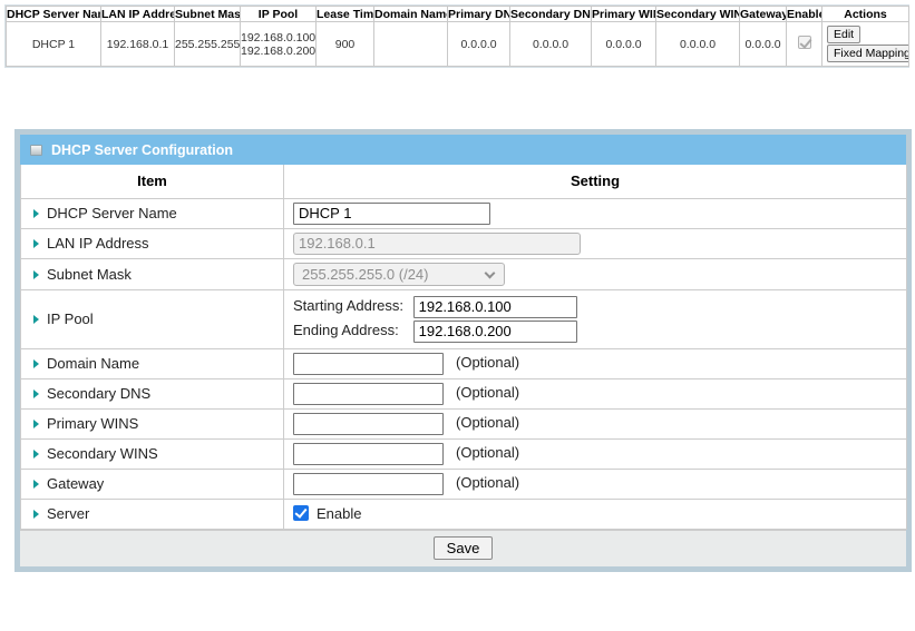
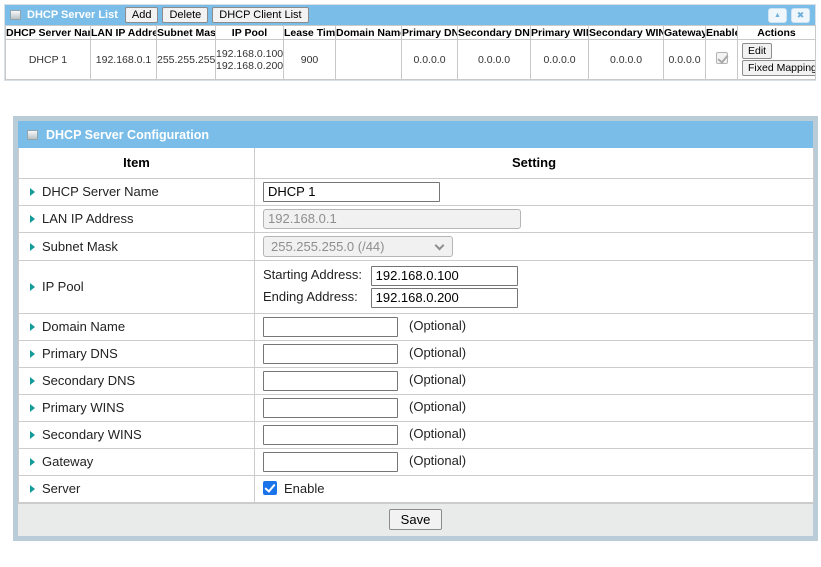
+ DHCP Server List
+ Add
+ Delete
+ DHCP Client List
+ ✖
  DHCP Server Na	LAN IP Addre	Subnet Mas	IP Pool	Lease Tim	Domain Nam	Primary DN	Secondary DN	Primary WI	Secondary WIN	Gateway	Enabl	Actions
  DHCP 1	192.168.0.1	255.255.255	192.168.0.100 192.168.0.200	900		0.0.0.0	0.0.0.0	0.0.0.0	0.0.0.0	0.0.0.0		Edit Fixed Mapping
  DHCP Server Configuration
  Item	Setting
  DHCP Server Name	DHCP 1
  LAN IP Address	192.168.0.1
- Subnet Mask	255.255.255.0 (/24)
+ Subnet Mask	255.255.255.0 (/44)
  IP Pool	Starting Address: 192.168.0.100 Ending Address: 192.168.0.200
  Domain Name	(Optional)
+ Primary DNS	(Optional)
  Secondary DNS	(Optional)
  Primary WINS	(Optional)
  Secondary WINS	(Optional)
  Gateway	(Optional)
  Server	Enable
  Save
